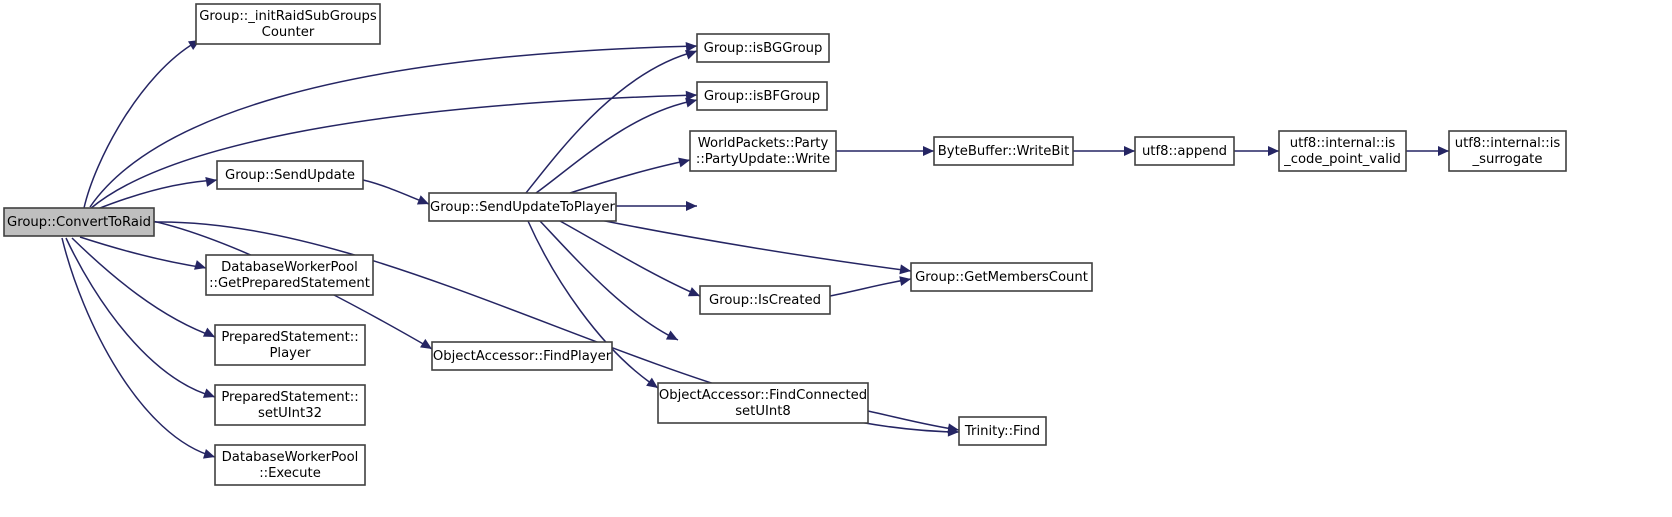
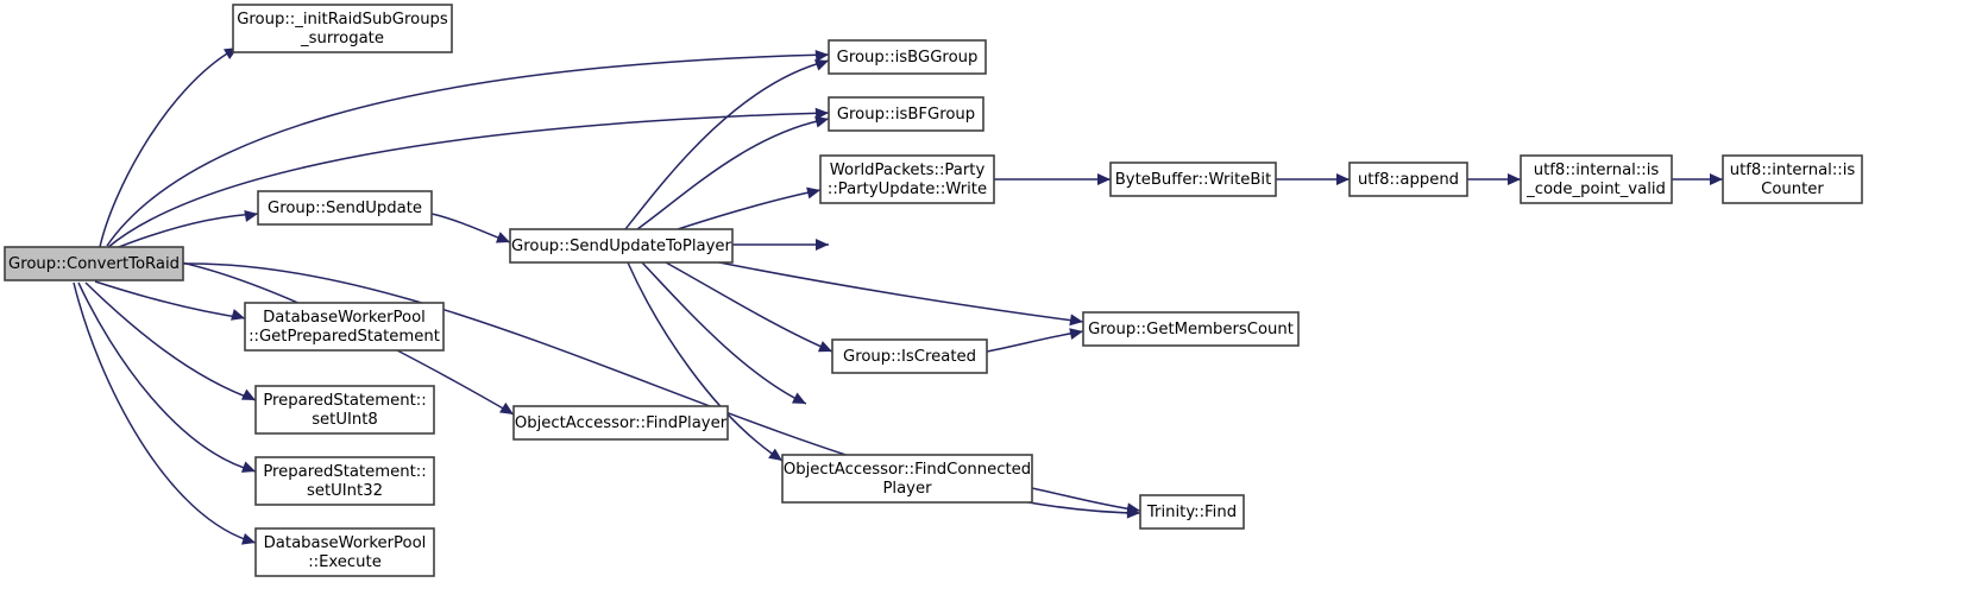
  Group::ConvertToRaid
  Group::_initRaidSubGroups
- Counter
+ _surrogate
  Group::SendUpdate
  DatabaseWorkerPool
  ::GetPreparedStatement
  PreparedStatement::
- Player
+ setUInt8
  PreparedStatement::
  setUInt32
  DatabaseWorkerPool
  ::Execute
  Group::SendUpdateToPlayer
  ObjectAccessor::FindPlayer
  Group::isBGGroup
  Group::isBFGroup
  WorldPackets::Party
  ::PartyUpdate::Write
  Group::GetMembersCount
  Group::IsCreated
  ObjectAccessor::FindConnected
- setUInt8
+ Player
  Trinity::Find
  ByteBuffer::WriteBit
  utf8::append
  utf8::internal::is
  _code_point_valid
  utf8::internal::is
- _surrogate
+ Counter
